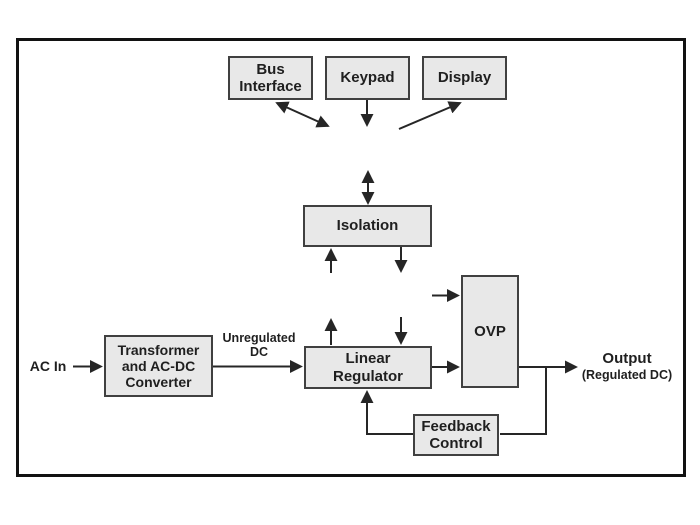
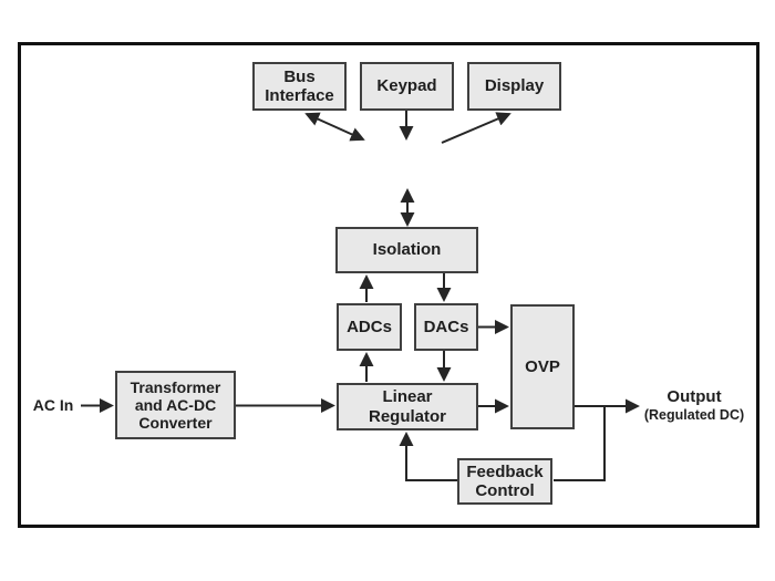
  Bus
  Interface
  Keypad
  Display
  Isolation
+ ADCs
+ DACs
  OVP
  Linear
  Regulator
  Transformer
  and AC-DC
  Converter
  Feedback
  Control
  AC In
- Unregulated
- DC
  Output
  (Regulated DC)
